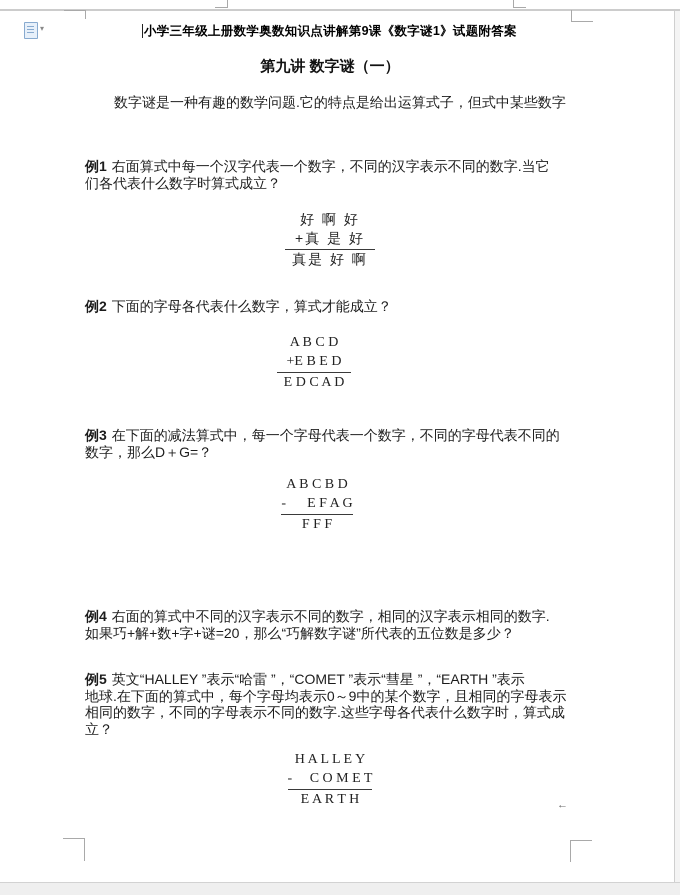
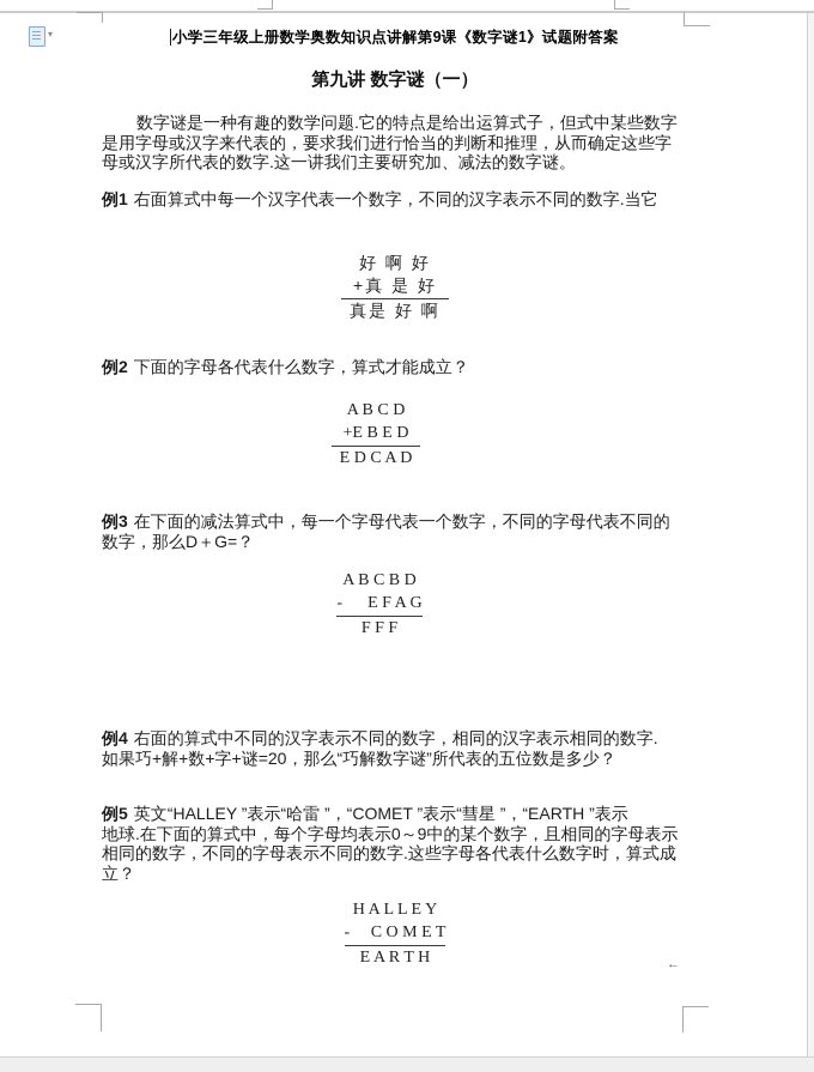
  ▾
  小学三年级上册数学奥数知识点讲解第9课《数字谜1》试题附答案
  第九讲 数字谜（一）
  数字谜是一种有趣的数学问题.它的特点是给出运算式子，但式中某些数字
+ 是用字母或汉字来代表的，要求我们进行恰当的判断和推理，从而确定这些字
+ 母或汉字所代表的数字.这一讲我们主要研究加、减法的数字谜。
  例1 右面算式中每一个汉字代表一个数字，不同的汉字表示不同的数字.当它
- 们各代表什么数字时算式成立？
  好 啊 好
  +真 是 好
  真是 好 啊
  例2 下面的字母各代表什么数字，算式才能成立？
  A B C D
  +E B E D
  E D C A D
  例3 在下面的减法算式中，每一个字母代表一个数字，不同的字母代表不同的
  数字，那么D＋G=？
  A B C B D
  - E F A G
  F F F
  例4 右面的算式中不同的汉字表示不同的数字，相同的汉字表示相同的数字.
  如果巧+解+数+字+谜=20，那么“巧解数字谜”所代表的五位数是多少？
  例5 英文“HALLEY ”表示“哈雷 ”，“COMET ”表示“彗星 ”，“EARTH ”表示
  地球.在下面的算式中，每个字母均表示0～9中的某个数字，且相同的字母表示
  相同的数字，不同的字母表示不同的数字.这些字母各代表什么数字时，算式成
  立？
  H A L L E Y
  - C O M E T
  E A R T H
  ←
